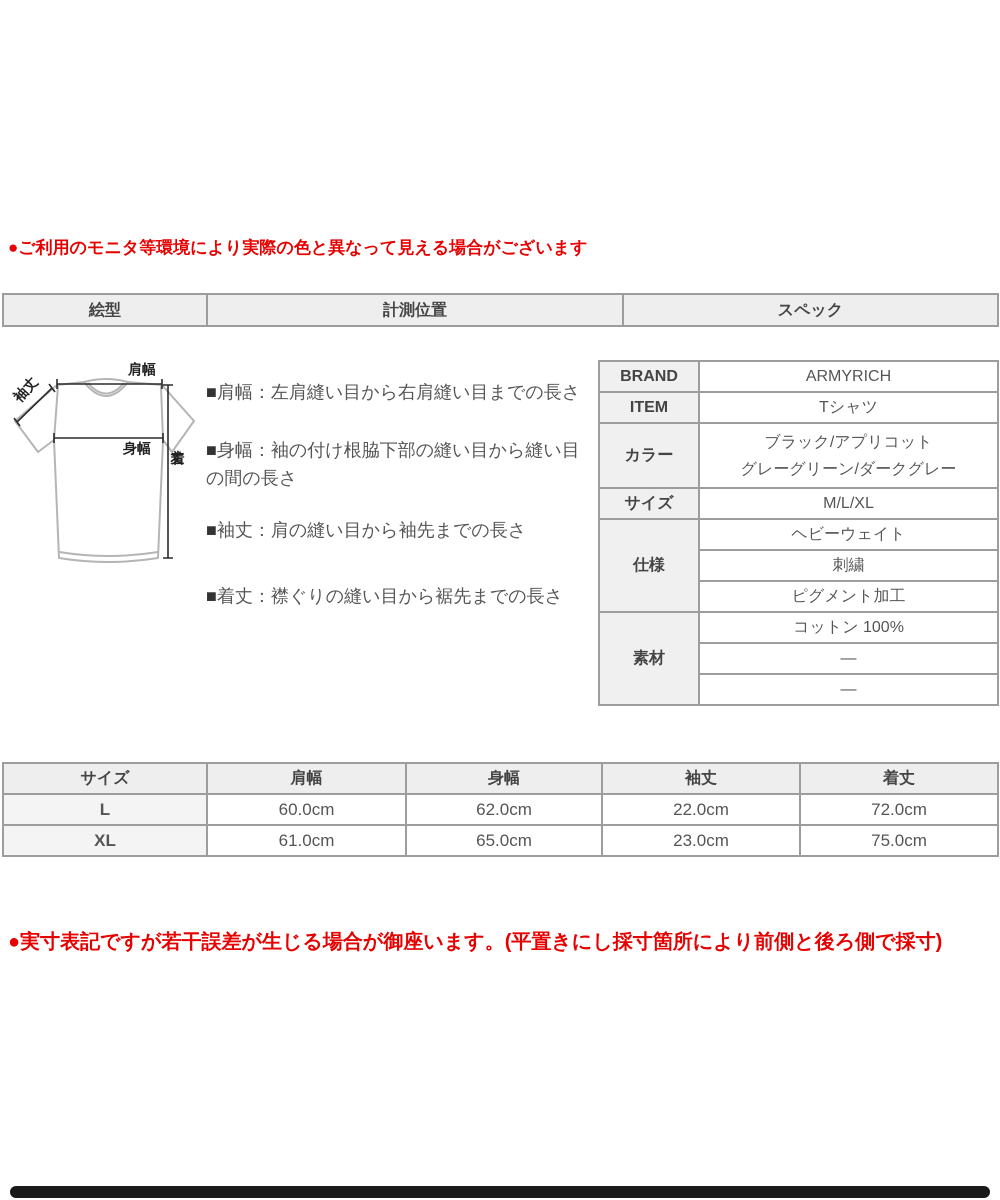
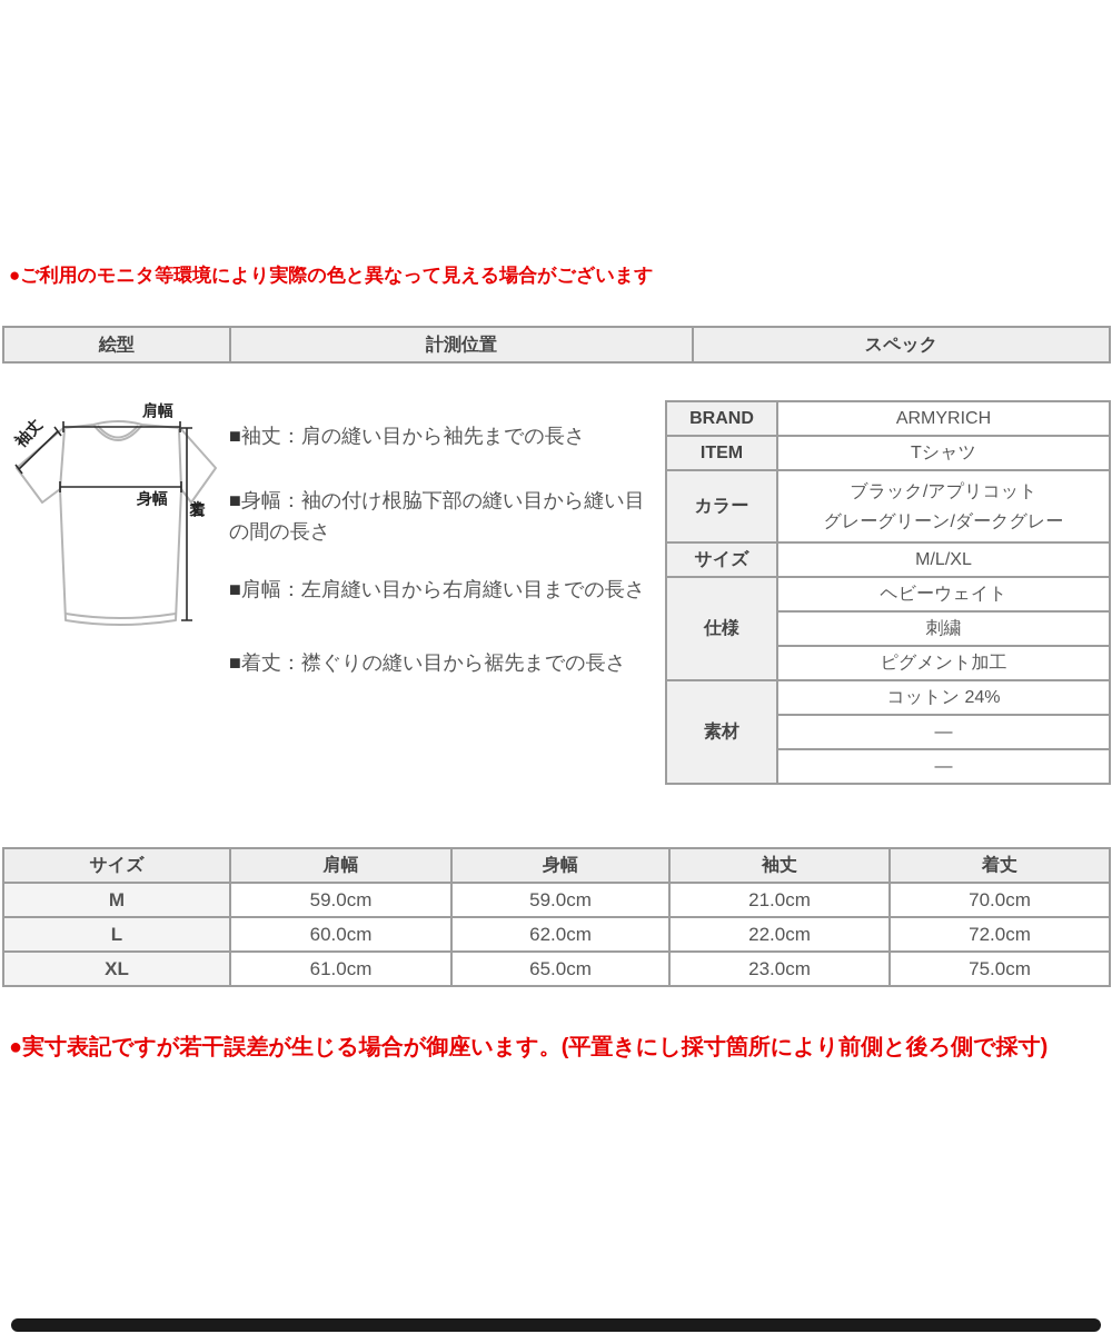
  ●ご利用のモニタ等環境により実際の色と異なって見える場合がございます
  絵型	計測位置	スペック
  肩幅
  身幅
- ■肩幅：左肩縫い目から右肩縫い目までの長さ
+ ■袖丈：肩の縫い目から袖先までの長さ
  ■身幅：袖の付け根脇下部の縫い目から縫い目の間の長さ
- ■袖丈：肩の縫い目から袖先までの長さ
+ ■肩幅：左肩縫い目から右肩縫い目までの長さ
  ■着丈：襟ぐりの縫い目から裾先までの長さ
  BRAND	ARMYRICH
  ITEM	Tシャツ
  カラー	ブラック/アプリコット グレーグリーン/ダークグレー
  サイズ	M/L/XL
  仕様	ヘビーウェイト
  刺繍
  ピグメント加工
- 素材	コットン 100%
+ 素材	コットン 24%
  —
  —
  サイズ	肩幅	身幅	袖丈	着丈
+ M	59.0cm	59.0cm	21.0cm	70.0cm
  L	60.0cm	62.0cm	22.0cm	72.0cm
  XL	61.0cm	65.0cm	23.0cm	75.0cm
  ●実寸表記ですが若干誤差が生じる場合が御座います。(平置きにし採寸箇所により前側と後ろ側で採寸)
